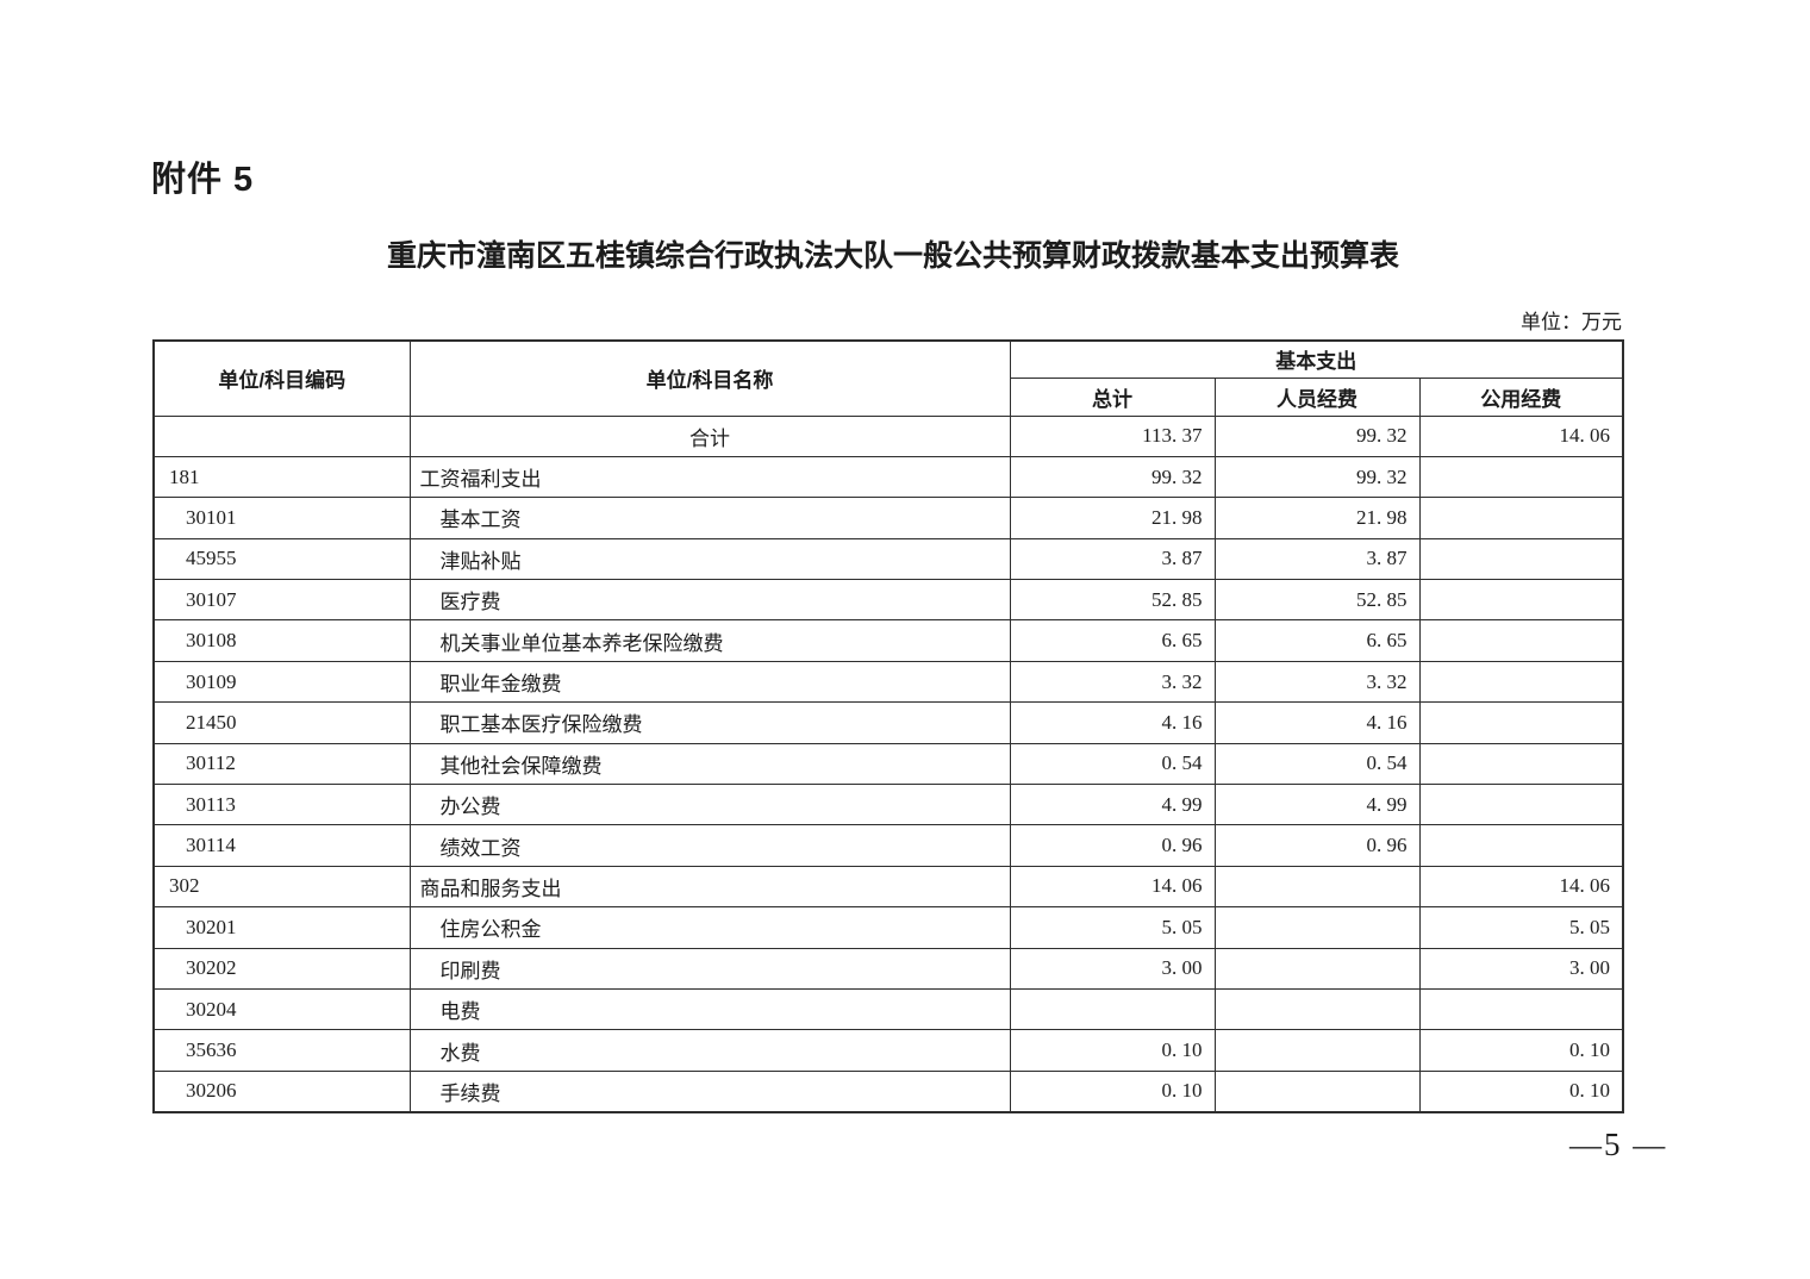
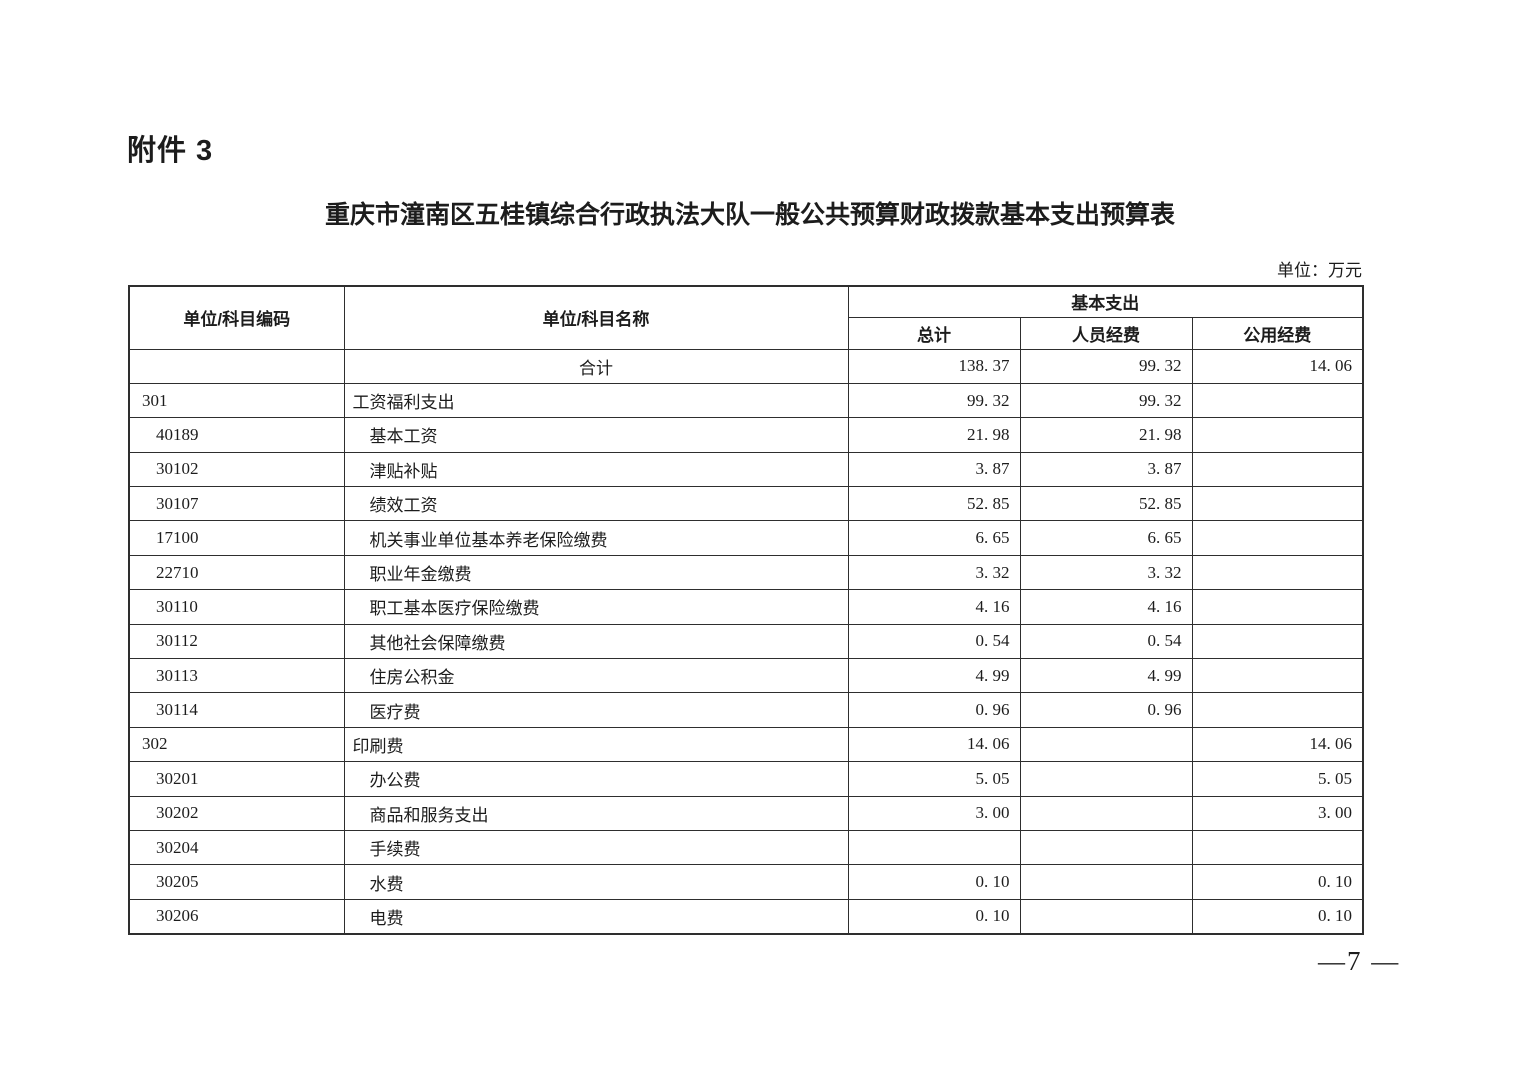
- 附件 5
+ 附件 3
  重庆市潼南区五桂镇综合行政执法大队一般公共预算财政拨款基本支出预算表
  单位：万元
  单位/科目编码	单位/科目名称	基本支出
  总计	人员经费	公用经费
- 	合计	113. 37	99. 32	14. 06
+ 	合计	138. 37	99. 32	14. 06
- 181	工资福利支出	99. 32	99. 32
+ 301	工资福利支出	99. 32	99. 32
- 30101	基本工资	21. 98	21. 98
+ 40189	基本工资	21. 98	21. 98
- 45955	津贴补贴	3. 87	3. 87
+ 30102	津贴补贴	3. 87	3. 87
- 30107	医疗费	52. 85	52. 85
+ 30107	绩效工资	52. 85	52. 85
- 30108	机关事业单位基本养老保险缴费	6. 65	6. 65
+ 17100	机关事业单位基本养老保险缴费	6. 65	6. 65
- 30109	职业年金缴费	3. 32	3. 32
+ 22710	职业年金缴费	3. 32	3. 32
- 21450	职工基本医疗保险缴费	4. 16	4. 16
+ 30110	职工基本医疗保险缴费	4. 16	4. 16
  30112	其他社会保障缴费	0. 54	0. 54
- 30113	办公费	4. 99	4. 99
+ 30113	住房公积金	4. 99	4. 99
- 30114	绩效工资	0. 96	0. 96
+ 30114	医疗费	0. 96	0. 96
- 302	商品和服务支出	14. 06		14. 06
+ 302	印刷费	14. 06		14. 06
- 30201	住房公积金	5. 05		5. 05
+ 30201	办公费	5. 05		5. 05
- 30202	印刷费	3. 00		3. 00
+ 30202	商品和服务支出	3. 00		3. 00
- 30204	电费
+ 30204	手续费
- 35636	水费	0. 10		0. 10
+ 30205	水费	0. 10		0. 10
- 30206	手续费	0. 10		0. 10
+ 30206	电费	0. 10		0. 10
- —5 —
+ —7 —
